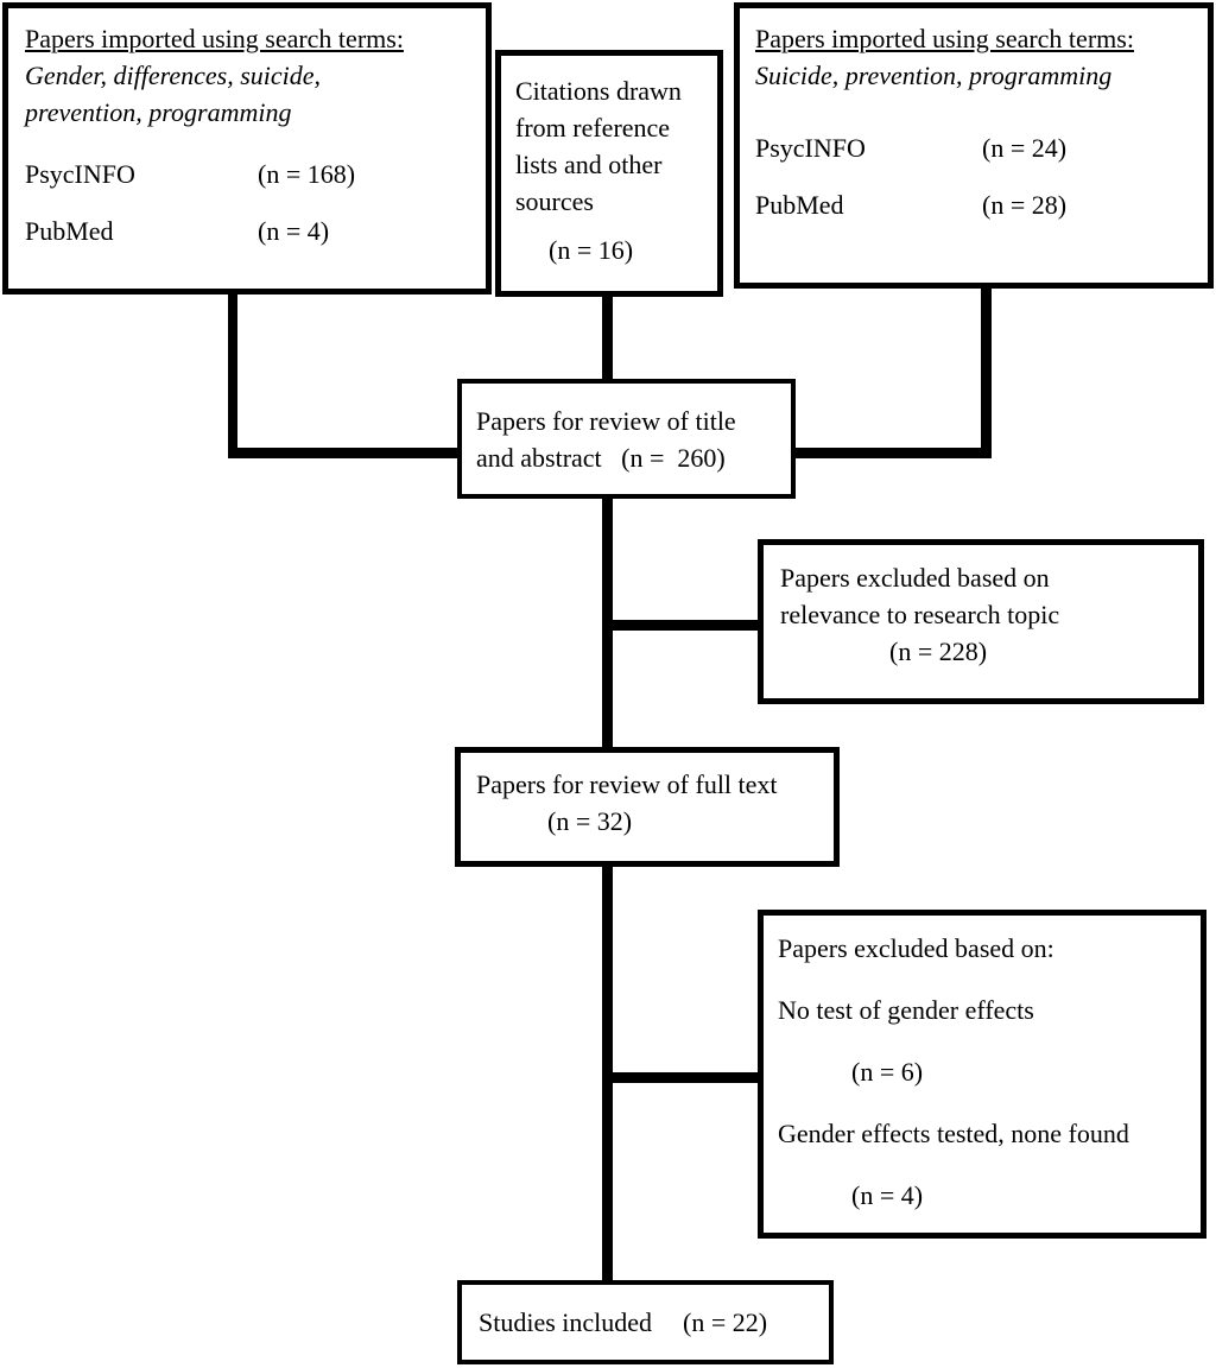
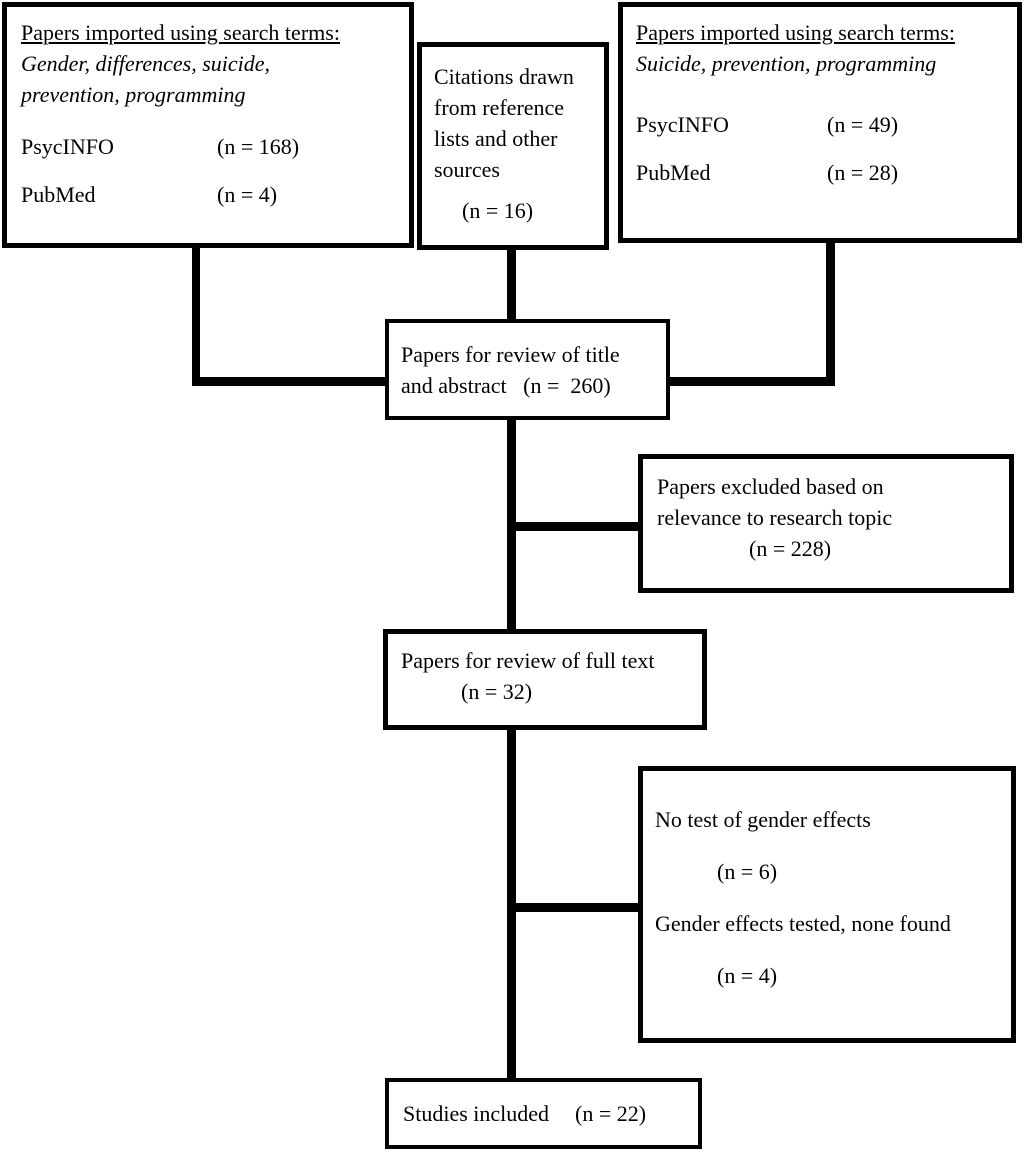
  Papers imported using search terms:
  Gender, differences, suicide,
  prevention, programming
  PsycINFO
  (n = 168)
  PubMed
  (n = 4)
  Citations drawn
  from reference
  lists and other
  sources
  (n = 16)
  Papers imported using search terms:
  Suicide, prevention, programming
  PsycINFO
- (n = 24)
+ (n = 49)
  PubMed
  (n = 28)
  Papers for review of title
  and abstract (n = 260)
  Papers excluded based on
  relevance to research topic
  (n = 228)
  Papers for review of full text
  (n = 32)
- Papers excluded based on:
  No test of gender effects
  (n = 6)
  Gender effects tested, none found
  (n = 4)
  Studies included
  (n = 22)
